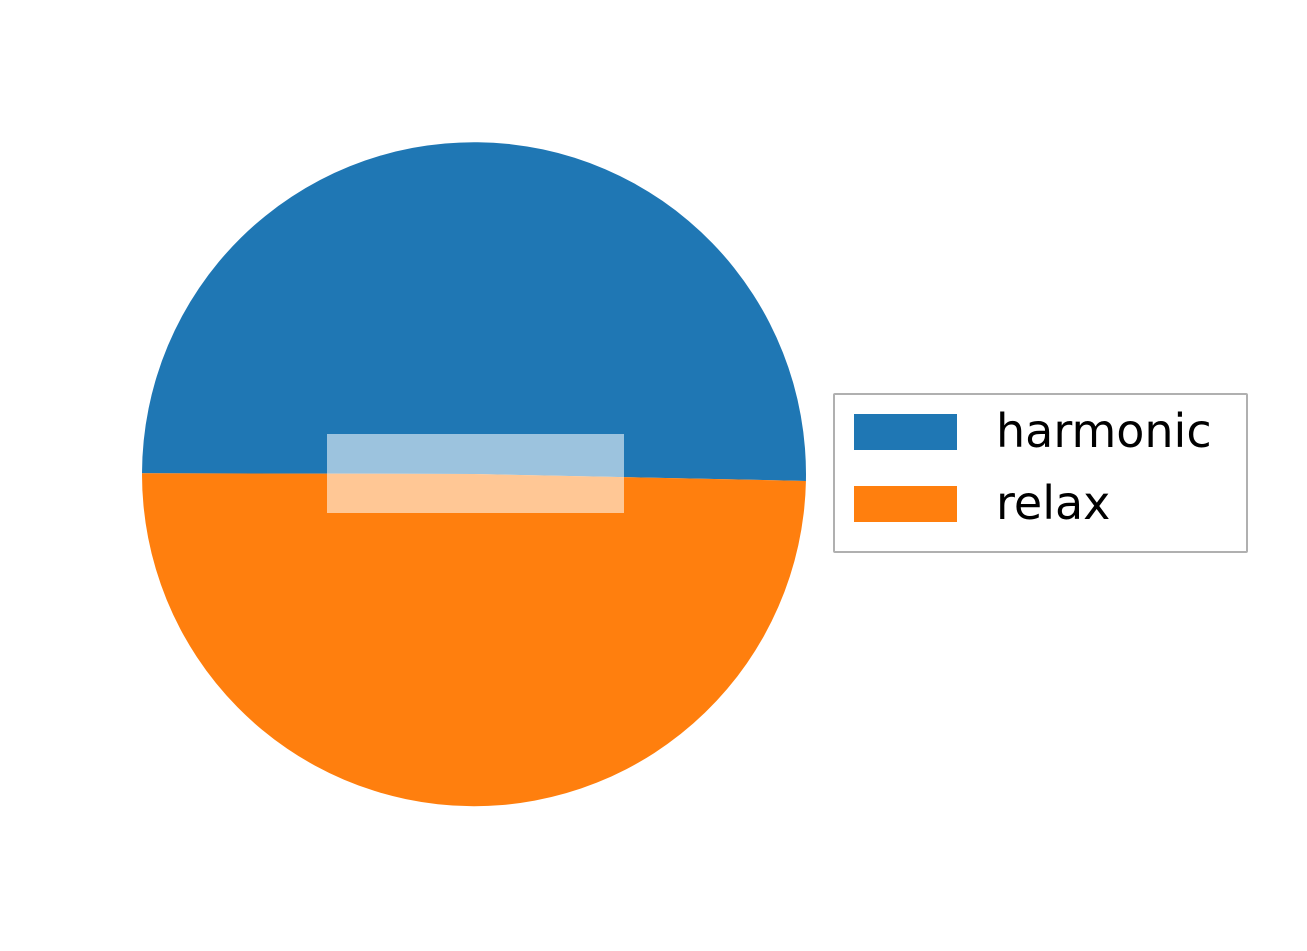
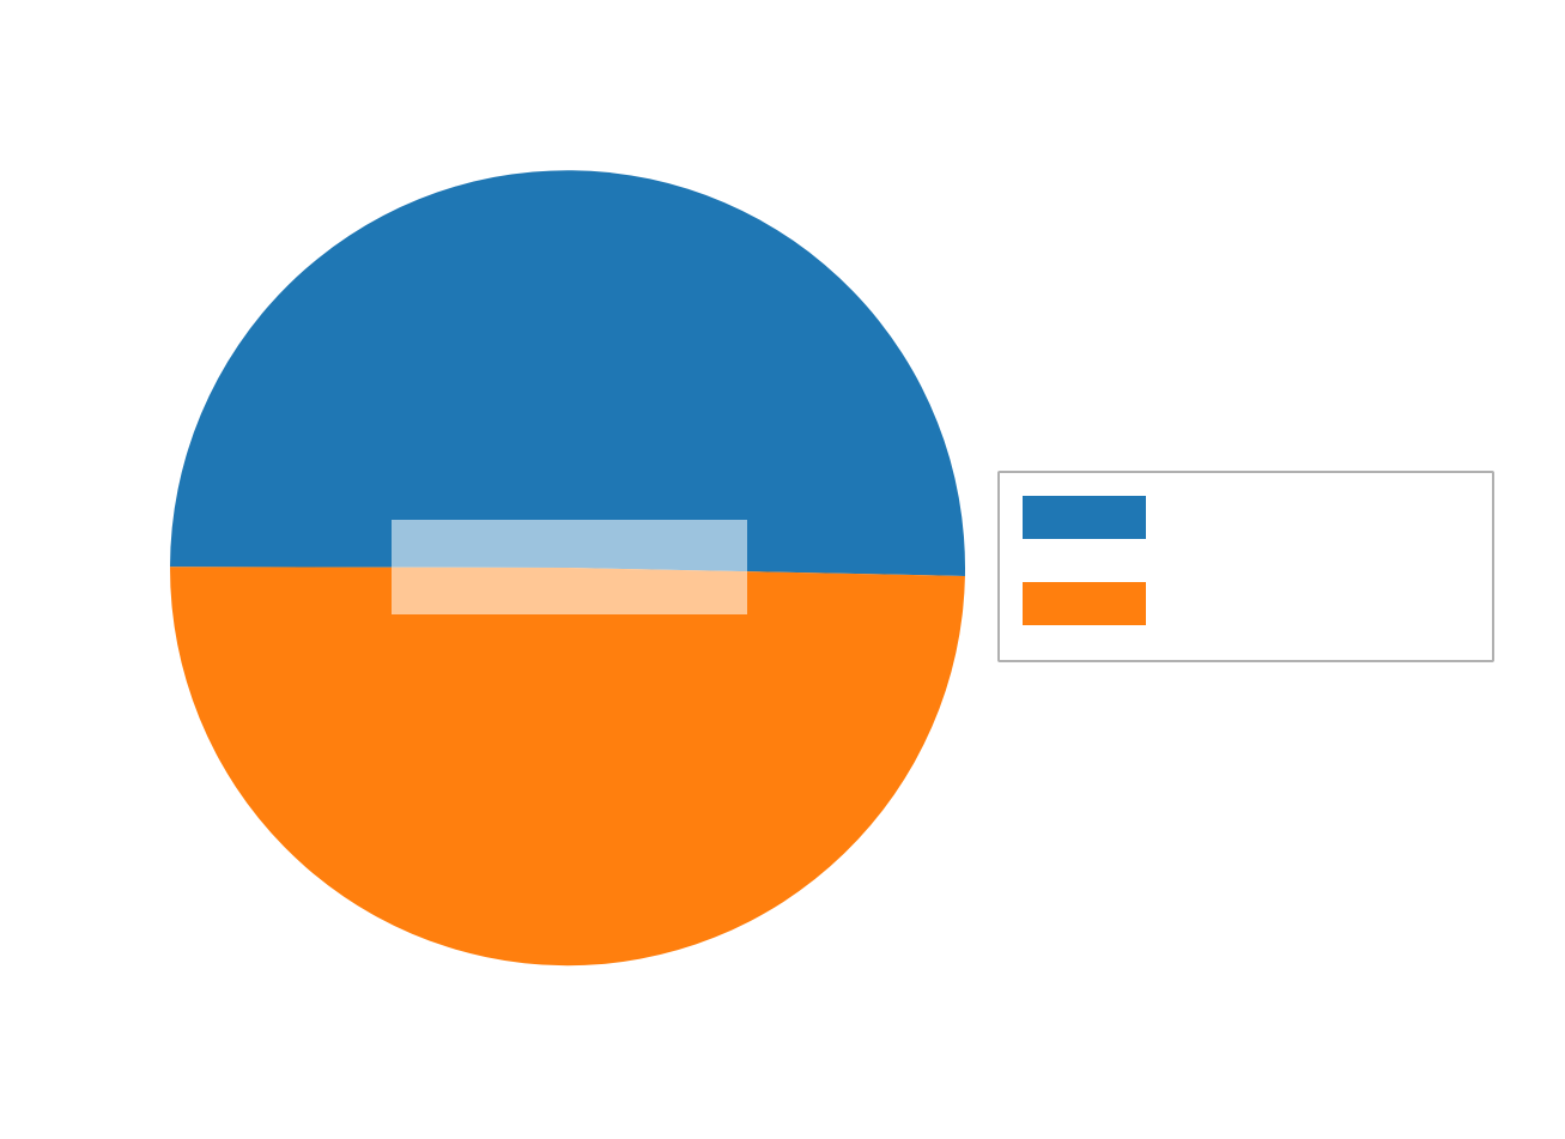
- harmonic
- relax
